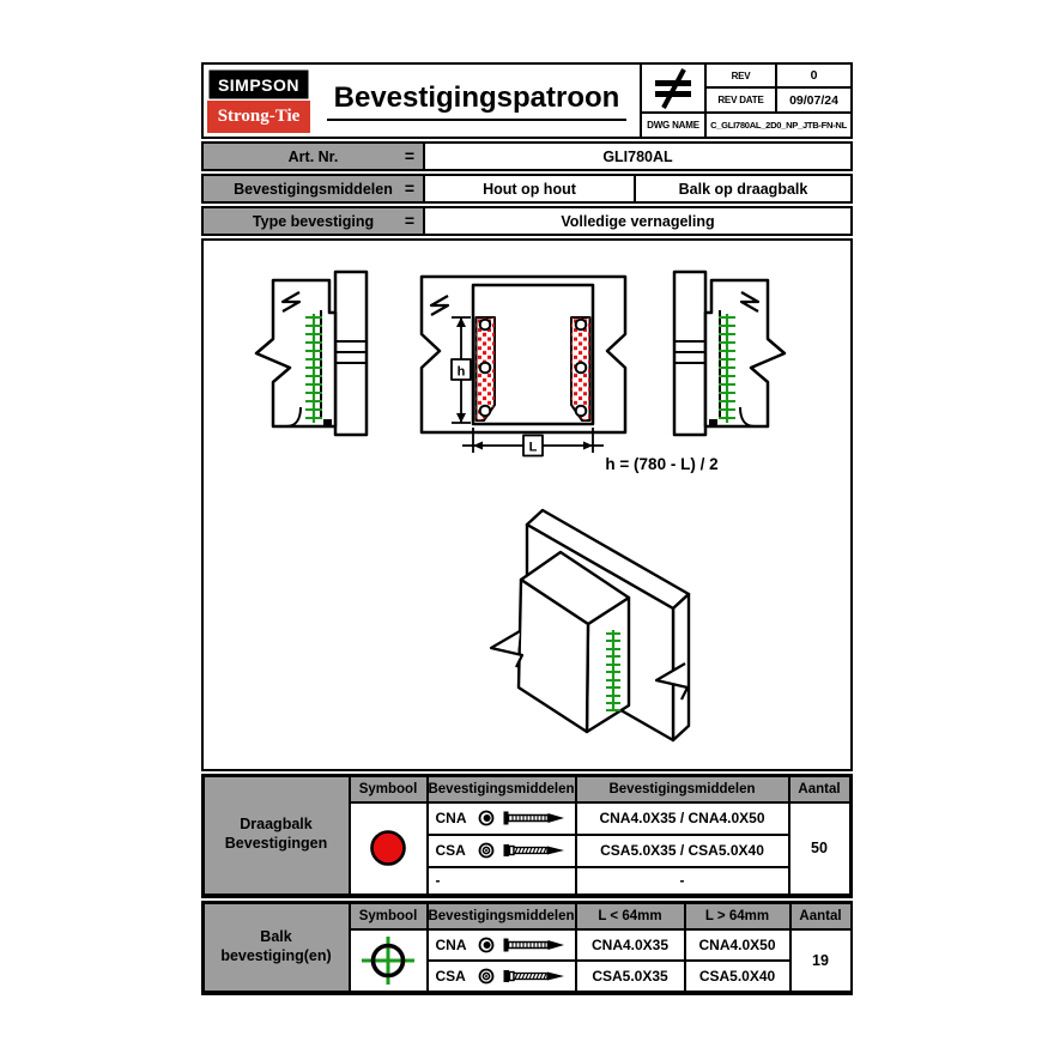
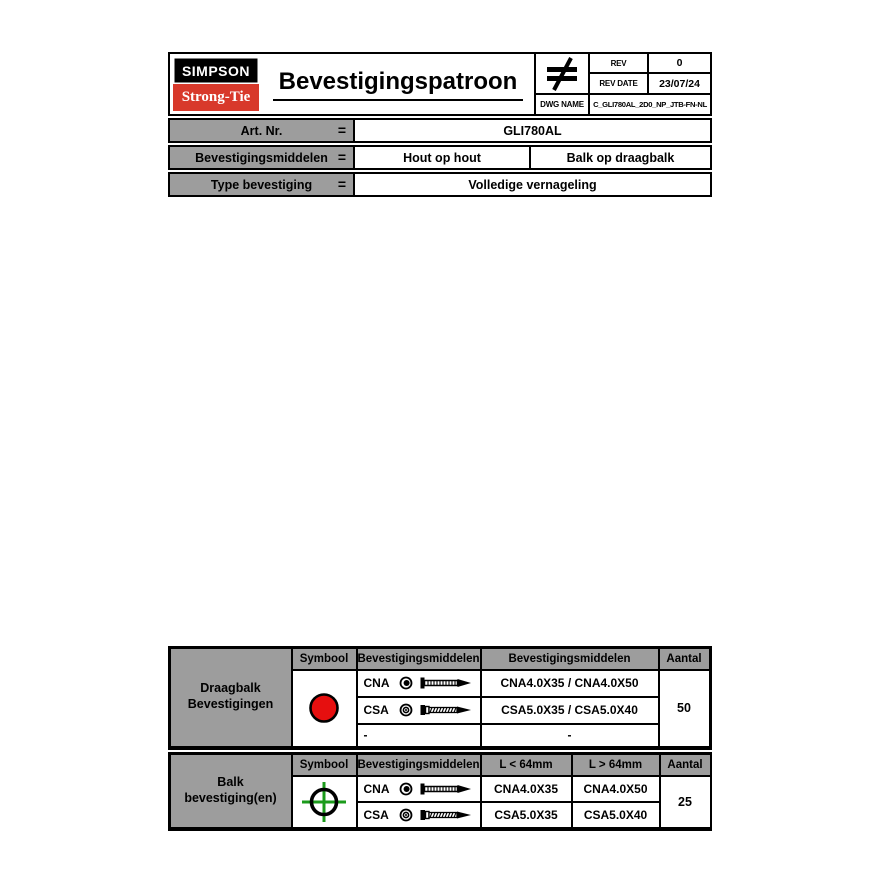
  SIMPSON
  Strong-Tie
  Bevestigingspatroon
  REV
  0
  REV DATE
- 09/07/24
+ 23/07/24
  DWG NAME
  C_GLI780AL_2D0_NP_JTB-FN-NL
  Art. Nr.
  =
  GLI780AL
  Bevestigingsmiddelen
  =
  Hout op hout
  Balk op draagbalk
  Type bevestiging
  =
  Volledige vernageling
- h
- L
- h = (780 - L) / 2
  Draagbalk
  Bevestigingen
  Symbool
  Bevestigingsmiddelen
  Bevestigingsmiddelen
  Aantal
  CNA
  CNA4.0X35 / CNA4.0X50
  50
  CSA
  CSA5.0X35 / CSA5.0X40
  -
  -
  Balk
  bevestiging(en)
  Symbool
  Bevestigingsmiddelen
  L < 64mm
  L > 64mm
  Aantal
  CNA
  CNA4.0X35
  CNA4.0X50
- 19
+ 25
  CSA
  CSA5.0X35
  CSA5.0X40
